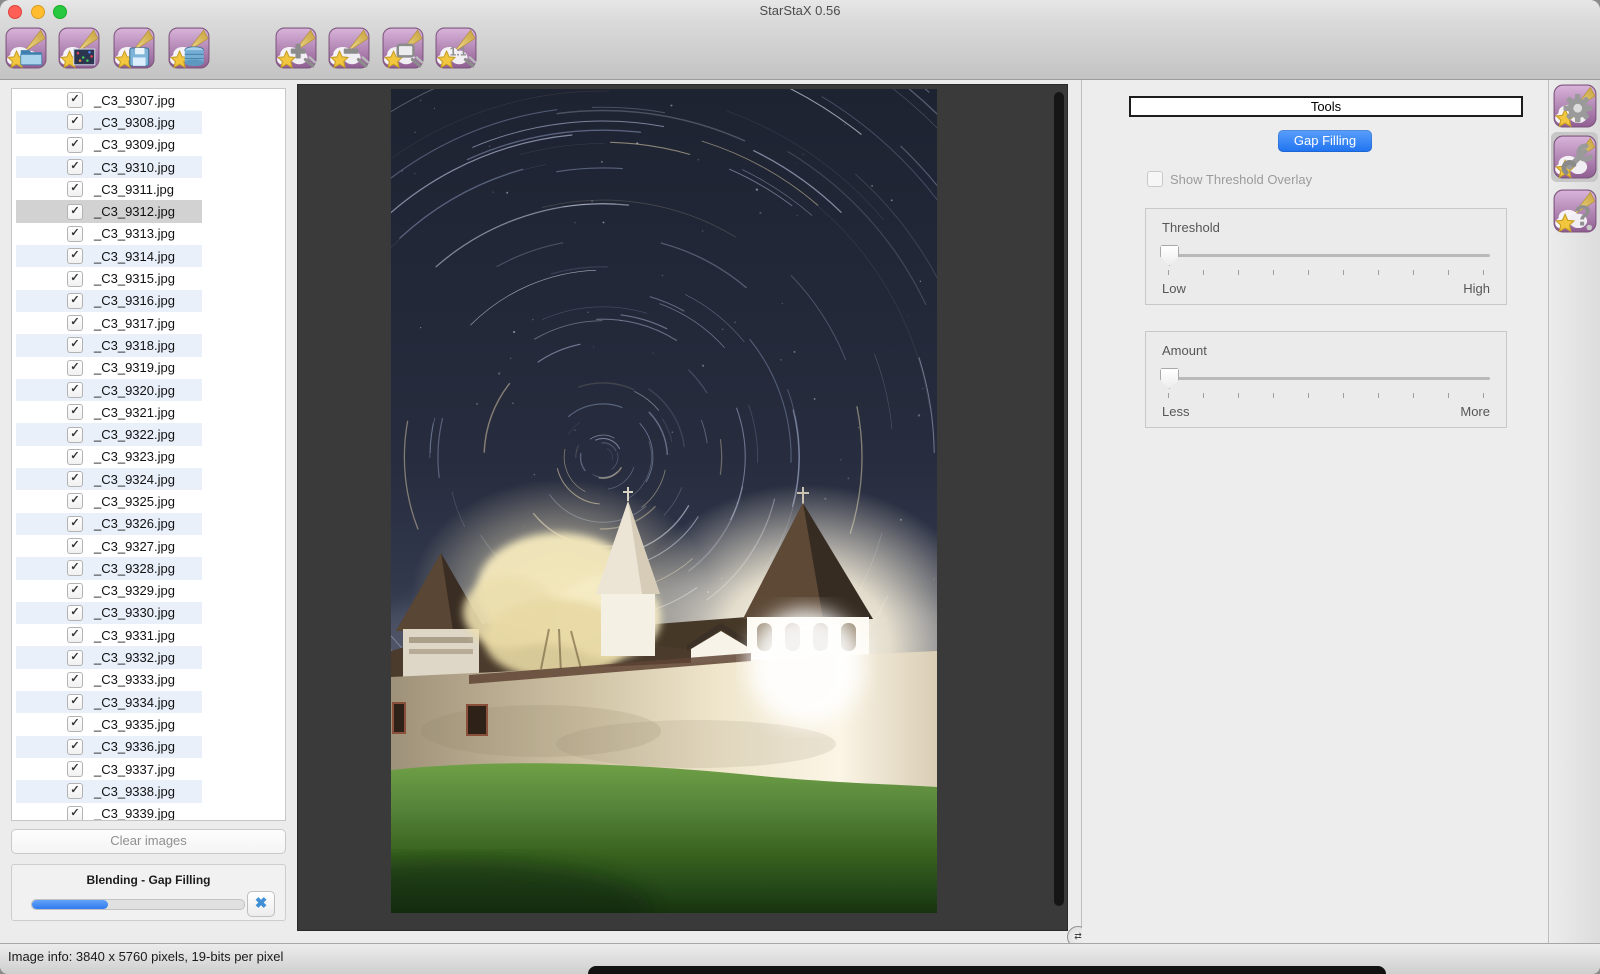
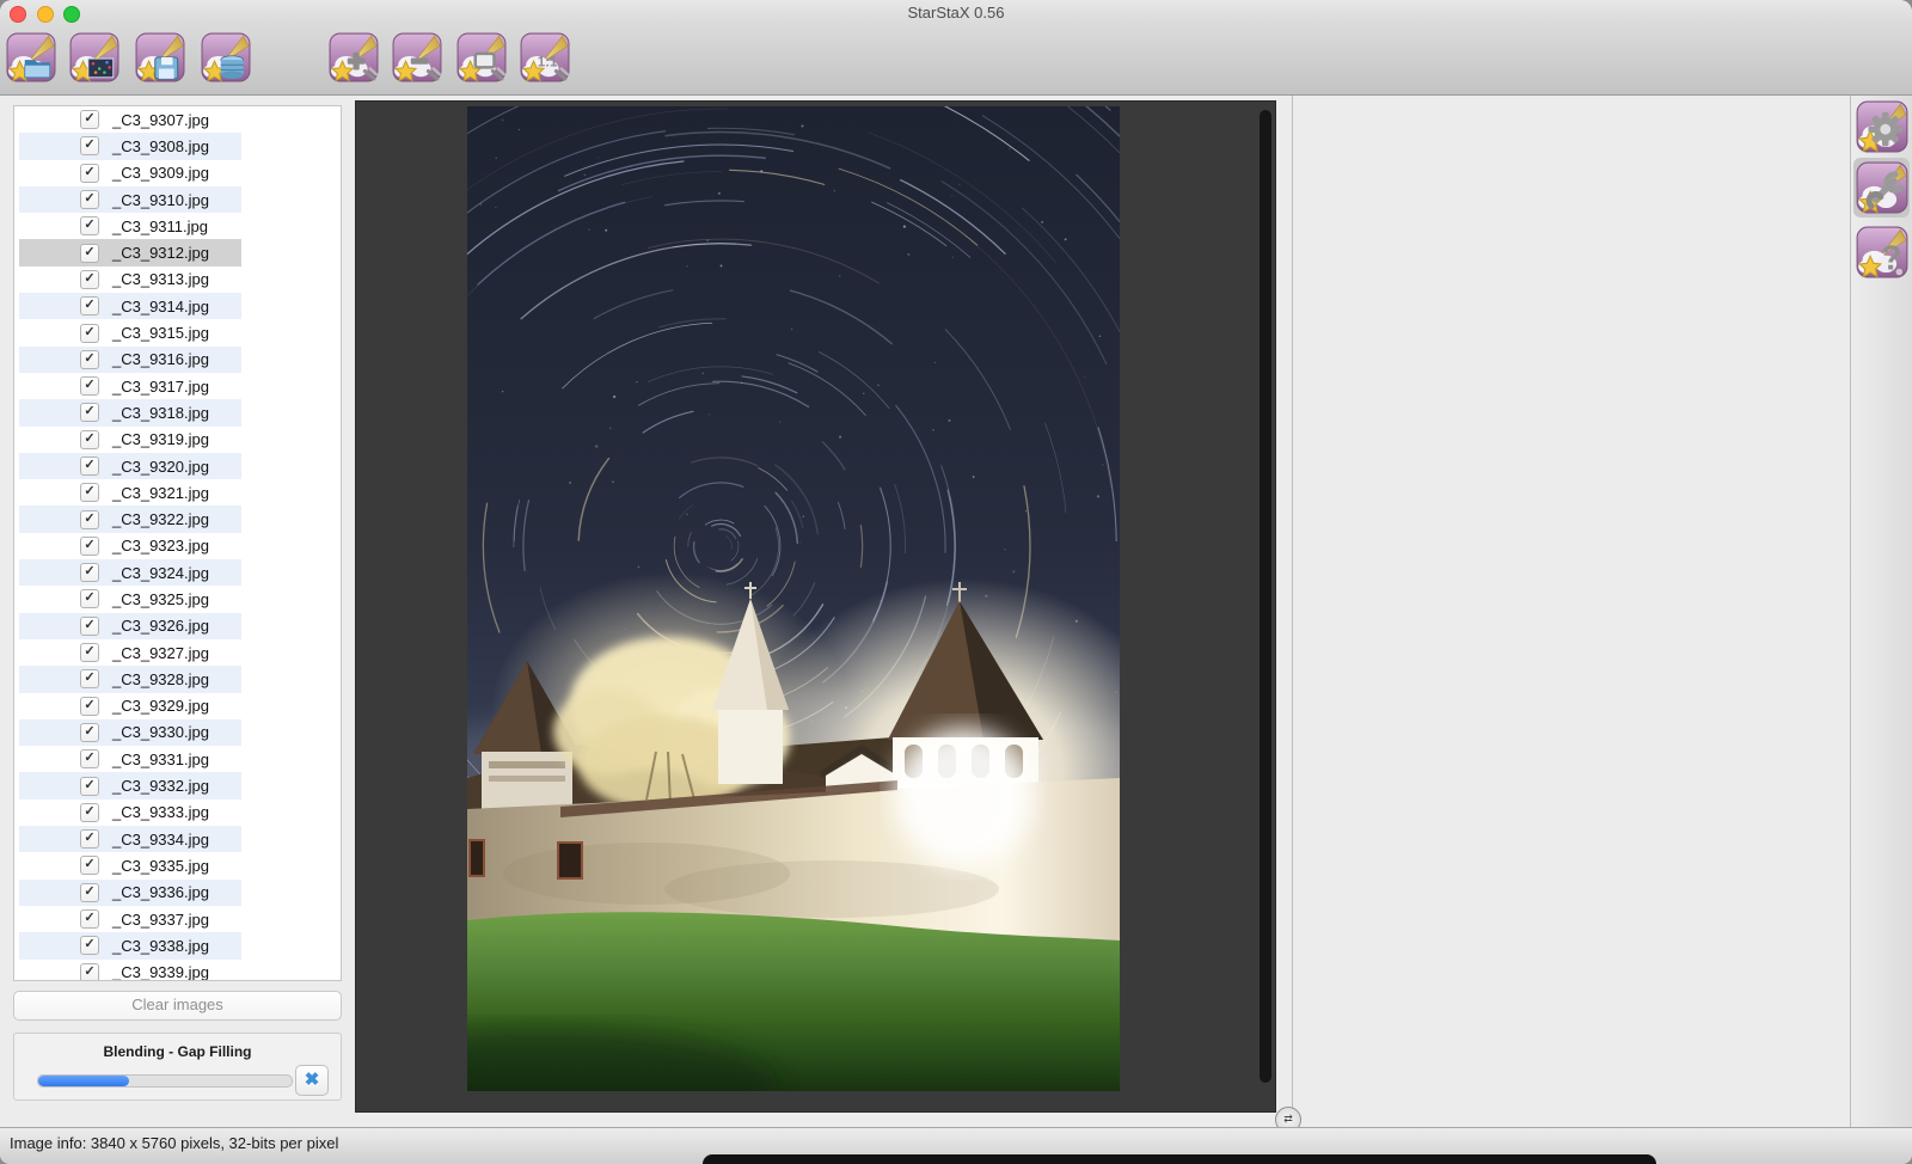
  StarStaX 0.56
  1:1
  ✓
  _C3_9307.jpg
  ✓
  _C3_9308.jpg
  ✓
  _C3_9309.jpg
  ✓
  _C3_9310.jpg
  ✓
  _C3_9311.jpg
  ✓
  _C3_9312.jpg
  ✓
  _C3_9313.jpg
  ✓
  _C3_9314.jpg
  ✓
  _C3_9315.jpg
  ✓
  _C3_9316.jpg
  ✓
  _C3_9317.jpg
  ✓
  _C3_9318.jpg
  ✓
  _C3_9319.jpg
  ✓
  _C3_9320.jpg
  ✓
  _C3_9321.jpg
  ✓
  _C3_9322.jpg
  ✓
  _C3_9323.jpg
  ✓
  _C3_9324.jpg
  ✓
  _C3_9325.jpg
  ✓
  _C3_9326.jpg
  ✓
  _C3_9327.jpg
  ✓
  _C3_9328.jpg
  ✓
  _C3_9329.jpg
  ✓
  _C3_9330.jpg
  ✓
  _C3_9331.jpg
  ✓
  _C3_9332.jpg
  ✓
  _C3_9333.jpg
  ✓
  _C3_9334.jpg
  ✓
  _C3_9335.jpg
  ✓
  _C3_9336.jpg
  ✓
  _C3_9337.jpg
  ✓
  _C3_9338.jpg
  ✓
  _C3_9339.jpg
  Clear images
  Blending - Gap Filling
  ✖
  ⇄
- Tools
- Gap Filling
- Show Threshold Overlay
- Threshold
- Low
- High
- Amount
- Less
- More
  ?
- Image info: 3840 x 5760 pixels, 19-bits per pixel
+ Image info: 3840 x 5760 pixels, 32-bits per pixel
